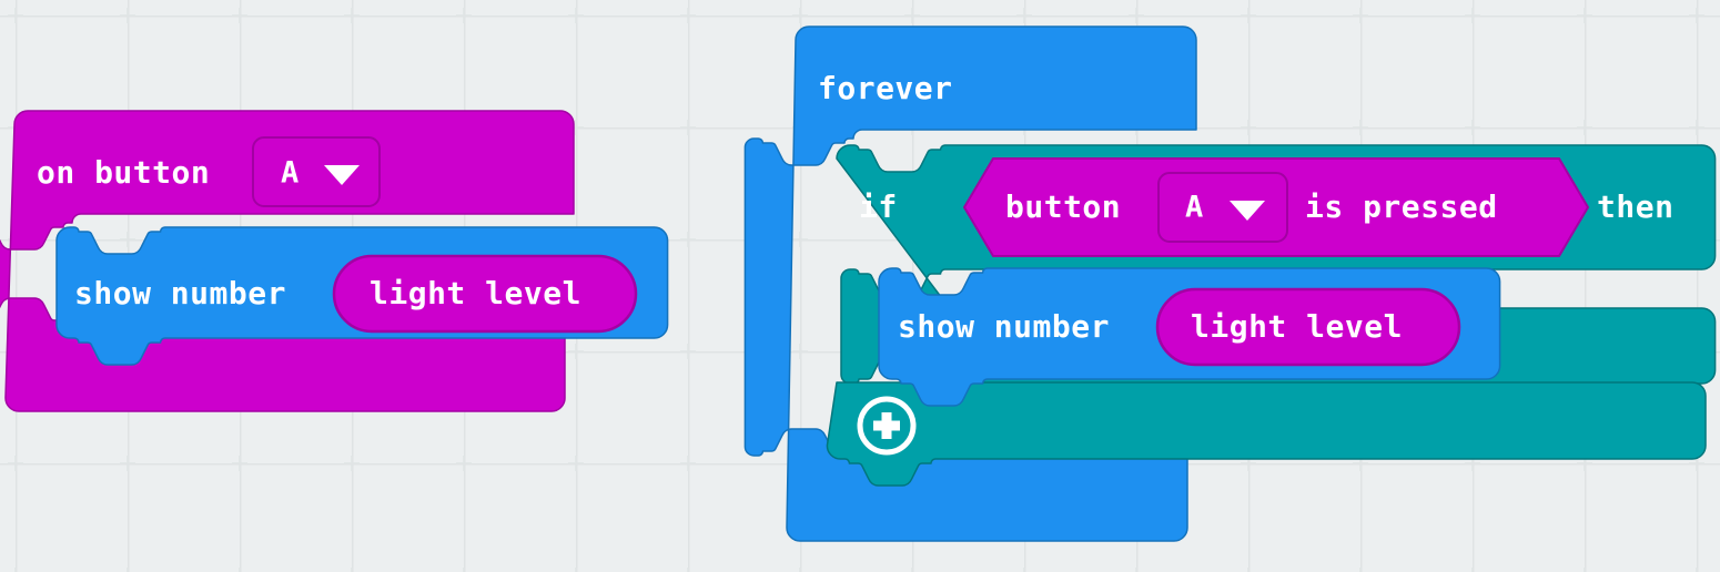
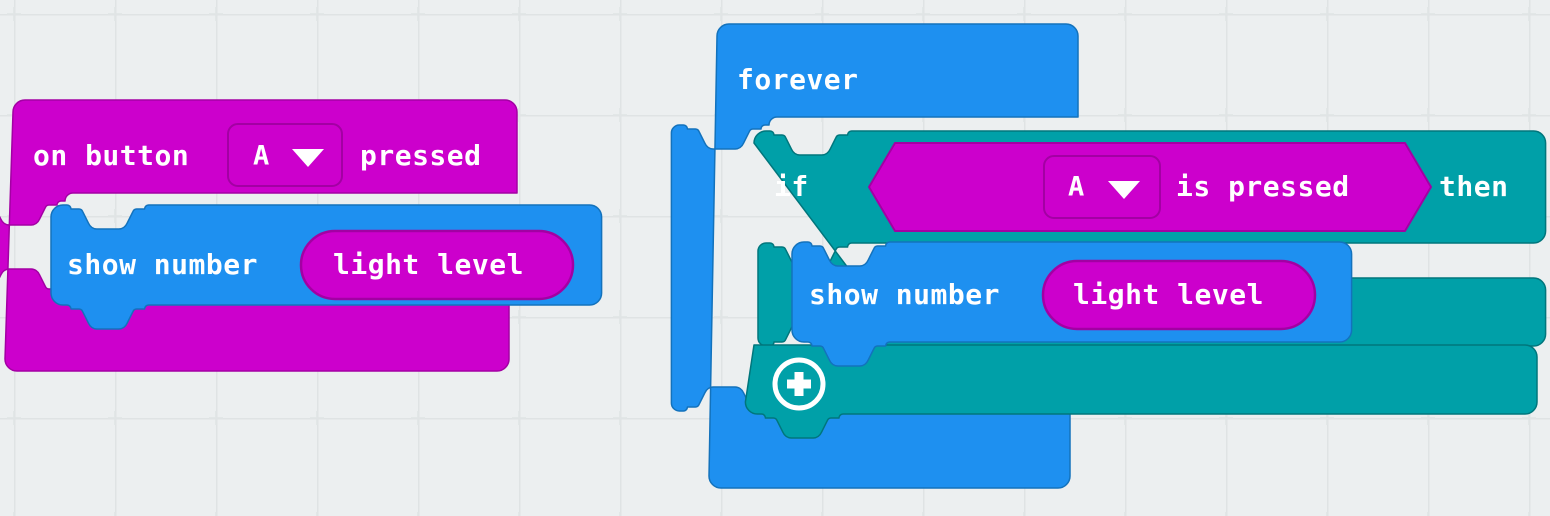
  on button
  A
+ pressed
  show number
  light level
  forever
  if
- button
  A
  is pressed
  then
  show number
  light level
